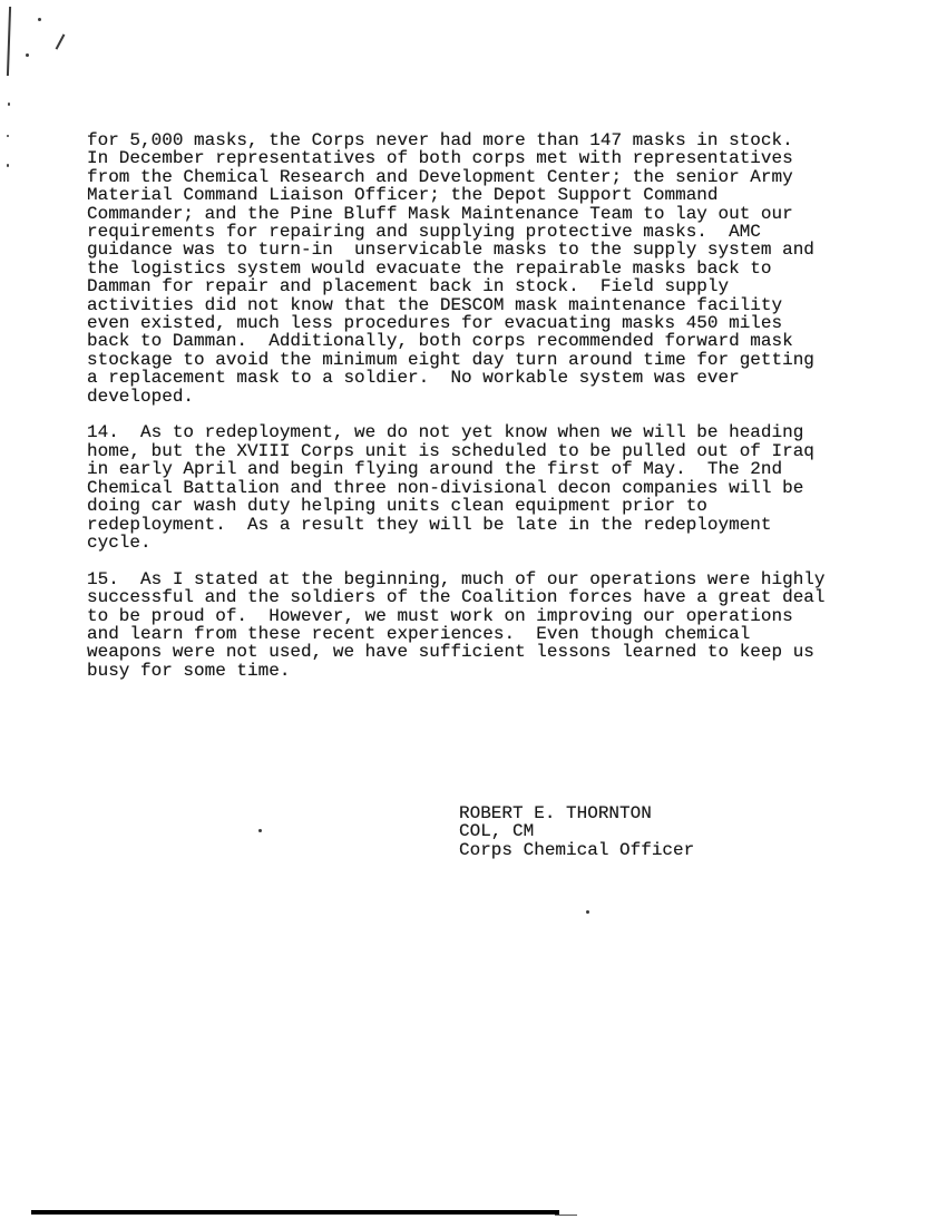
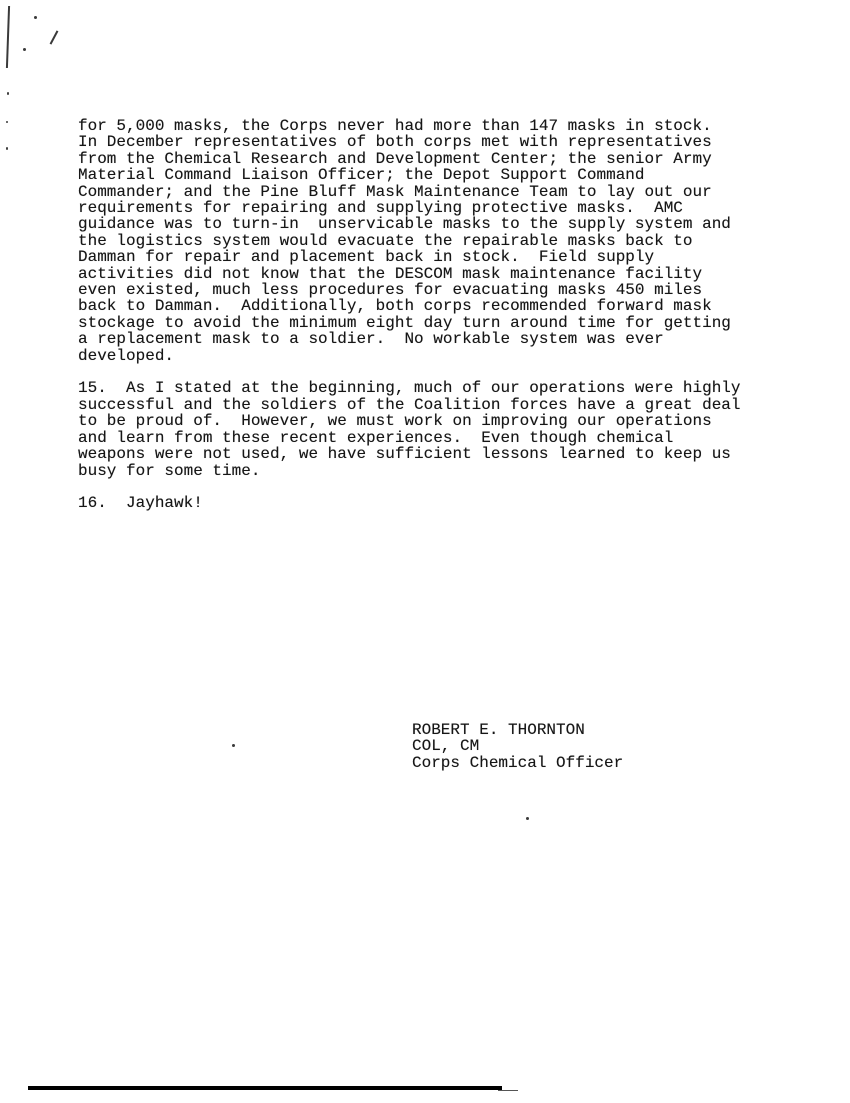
  for 5,000 masks, the Corps never had more than 147 masks in stock.
  In December representatives of both corps met with representatives
  from the Chemical Research and Development Center; the senior Army
  Material Command Liaison Officer; the Depot Support Command
  Commander; and the Pine Bluff Mask Maintenance Team to lay out our
  requirements for repairing and supplying protective masks. AMC
  guidance was to turn-in unservicable masks to the supply system and
  the logistics system would evacuate the repairable masks back to
  Damman for repair and placement back in stock. Field supply
  activities did not know that the DESCOM mask maintenance facility
  even existed, much less procedures for evacuating masks 450 miles
  back to Damman. Additionally, both corps recommended forward mask
  stockage to avoid the minimum eight day turn around time for getting
  a replacement mask to a soldier. No workable system was ever
  developed.
- 14. As to redeployment, we do not yet know when we will be heading
- home, but the XVIII Corps unit is scheduled to be pulled out of Iraq
- in early April and begin flying around the first of May. The 2nd
- Chemical Battalion and three non-divisional decon companies will be
- doing car wash duty helping units clean equipment prior to
- redeployment. As a result they will be late in the redeployment
- cycle.
  15. As I stated at the beginning, much of our operations were highly
  successful and the soldiers of the Coalition forces have a great deal
  to be proud of. However, we must work on improving our operations
  and learn from these recent experiences. Even though chemical
  weapons were not used, we have sufficient lessons learned to keep us
  busy for some time.
+ 16. Jayhawk!
  ROBERT E. THORNTON
  COL, CM
  Corps Chemical Officer
